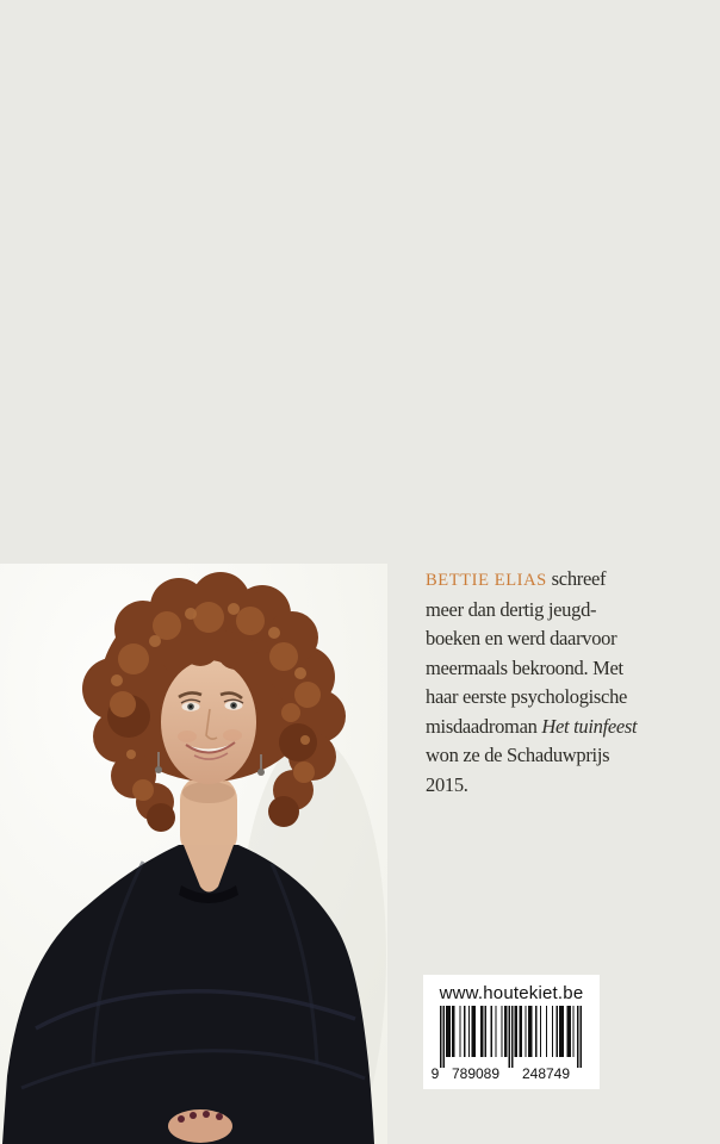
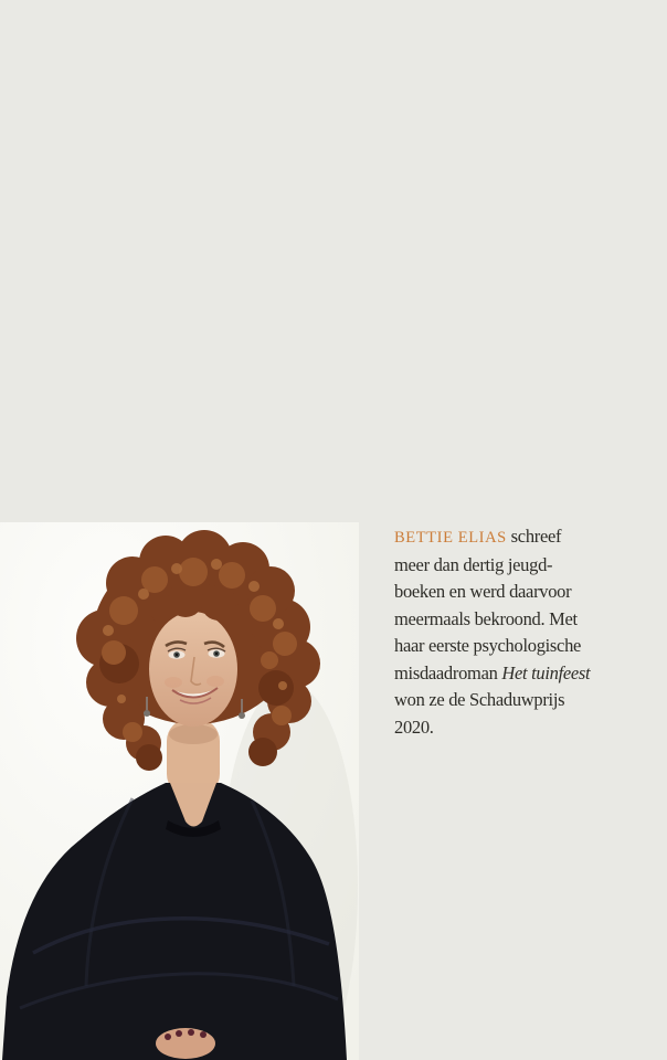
- BETTIE ELIAS schreef meer dan dertig jeugd­oeken en werd daarvoor meermaals bekroond. Met haar eerste psycho­logische misdaadroman Het tuinfeest won ze de Schaduwprijs 2015.
+ BETTIE ELIAS schreef meer dan dertig jeugd­oeken en werd daarvoor meermaals bekroond. Met haar eerste psycho­logische misdaadroman Het tuinfeest won ze de Schaduwprijs 2020.
- www.houtekiet.be
- 9
- 789089
- 248749
